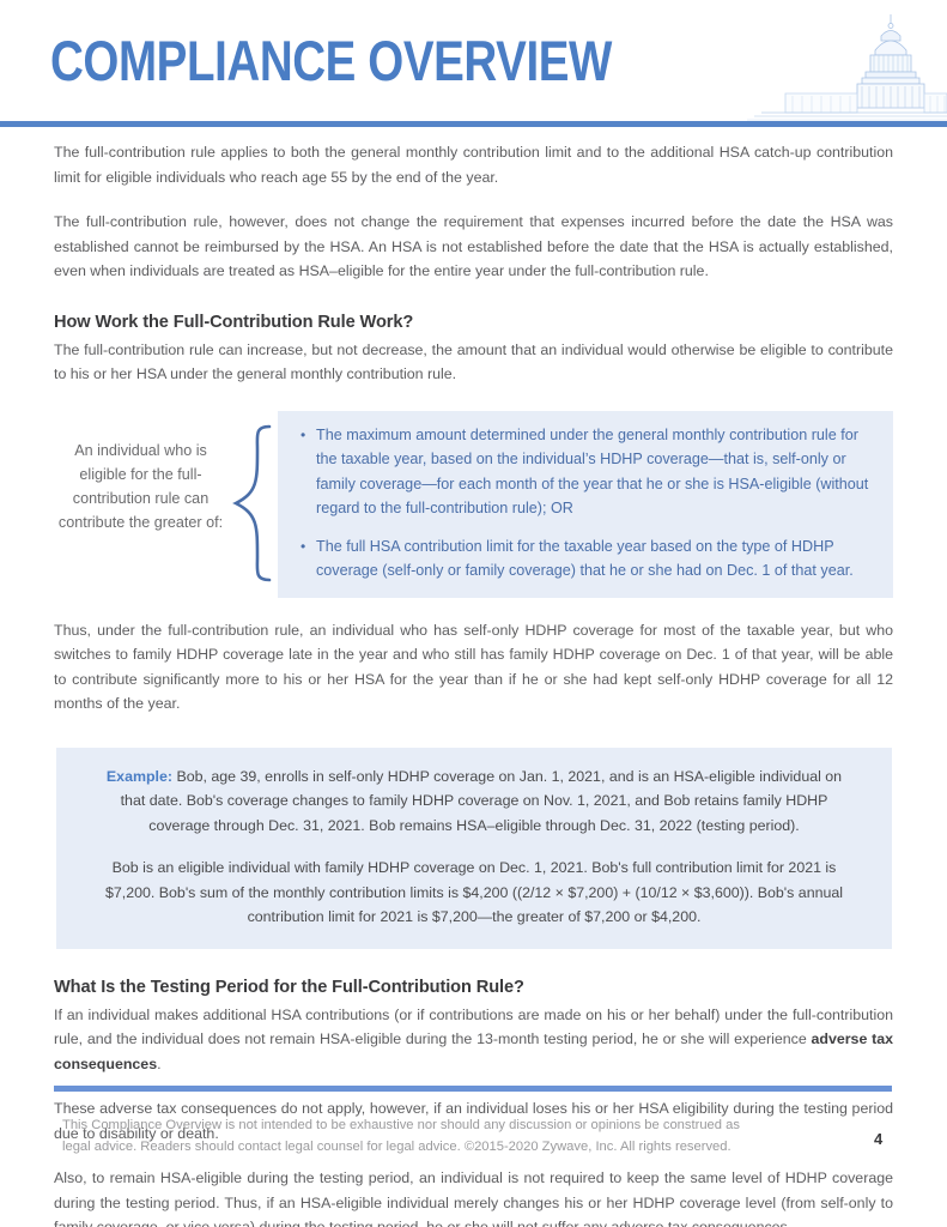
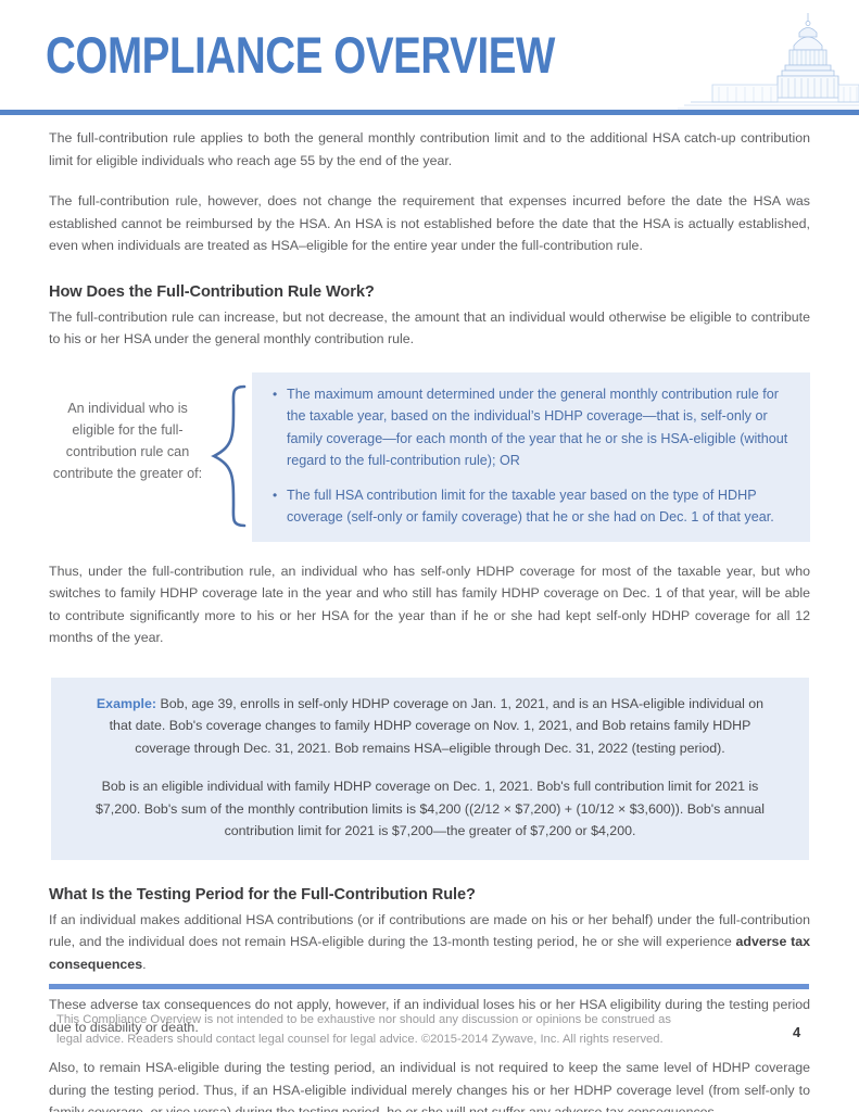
  COMPLIANCE OVERVIEW
  The full-contribution rule applies to both the general monthly contribution limit and to the additional HSA catch-up contribution limit for eligible individuals who reach age 55 by the end of the year.
  The full-contribution rule, however, does not change the requirement that expenses incurred before the date the HSA was established cannot be reimbursed by the HSA. An HSA is not established before the date that the HSA is actually established, even when individuals are treated as HSA–eligible for the entire year under the full-contribution rule.
- How Work the Full-Contribution Rule Work?
+ How Does the Full-Contribution Rule Work?
  The full-contribution rule can increase, but not decrease, the amount that an individual would otherwise be eligible to contribute to his or her HSA under the general monthly contribution rule.
  An individual who is eligible for the full-contribution rule can contribute the greater of:
  The maximum amount determined under the general monthly contribution rule for the taxable year, based on the individual’s HDHP coverage—that is, self-only or family coverage—for each month of the year that he or she is HSA-eligible (without regard to the full-contribution rule); OR
  The full HSA contribution limit for the taxable year based on the type of HDHP coverage (self-only or family coverage) that he or she had on Dec. 1 of that year.
  Thus, under the full-contribution rule, an individual who has self-only HDHP coverage for most of the taxable year, but who switches to family HDHP coverage late in the year and who still has family HDHP coverage on Dec. 1 of that year, will be able to contribute significantly more to his or her HSA for the year than if he or she had kept self-only HDHP coverage for all 12 months of the year.
  Example: Bob, age 39, enrolls in self-only HDHP coverage on Jan. 1, 2021, and is an HSA-eligible individual on that date. Bob's coverage changes to family HDHP coverage on Nov. 1, 2021, and Bob retains family HDHP coverage through Dec. 31, 2021. Bob remains HSA–eligible through Dec. 31, 2022 (testing period).
  Bob is an eligible individual with family HDHP coverage on Dec. 1, 2021. Bob's full contribution limit for 2021 is $7,200. Bob's sum of the monthly contribution limits is $4,200 ((2/12 × $7,200) + (10/12 × $3,600)). Bob's annual contribution limit for 2021 is $7,200—the greater of $7,200 or $4,200.
  What Is the Testing Period for the Full-Contribution Rule?
  If an individual makes additional HSA contributions (or if contributions are made on his or her behalf) under the full-contribution rule, and the individual does not remain HSA-eligible during the 13-month testing period, he or she will experience adverse tax consequences.
  These adverse tax consequences do not apply, however, if an individual loses his or her HSA eligibility during the testing period due to disability or death.
- This Compliance Overview is not intended to be exhaustive nor should any discussion or opinions be construed as legal advice. Readers should contact legal counsel for legal advice. ©2015-2020 Zywave, Inc. All rights reserved.
+ This Compliance Overview is not intended to be exhaustive nor should any discussion or opinions be construed as legal advice. Readers should contact legal counsel for legal advice. ©2015-2014 Zywave, Inc. All rights reserved.
  4
